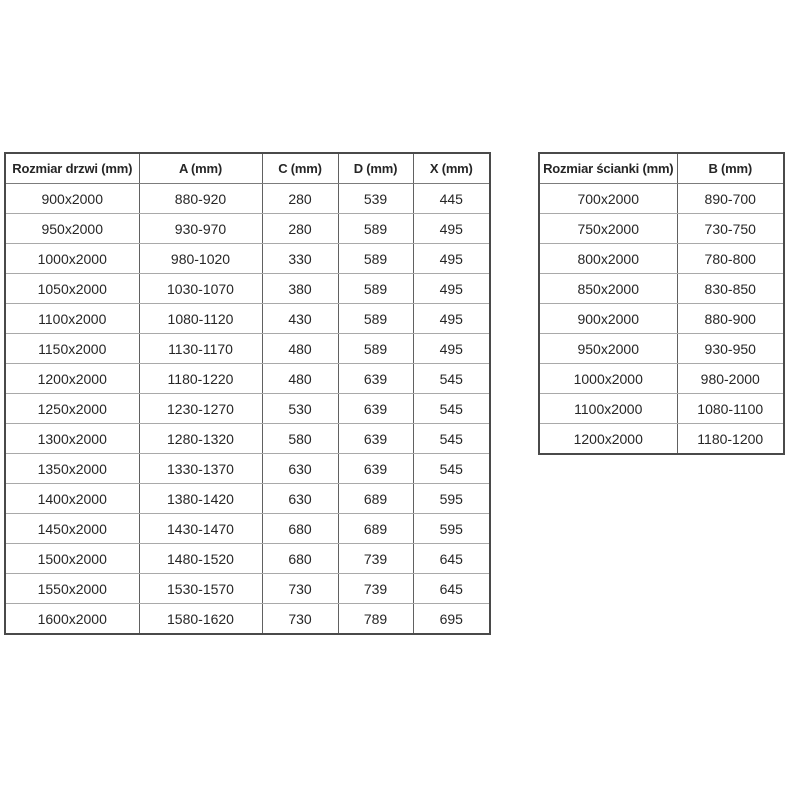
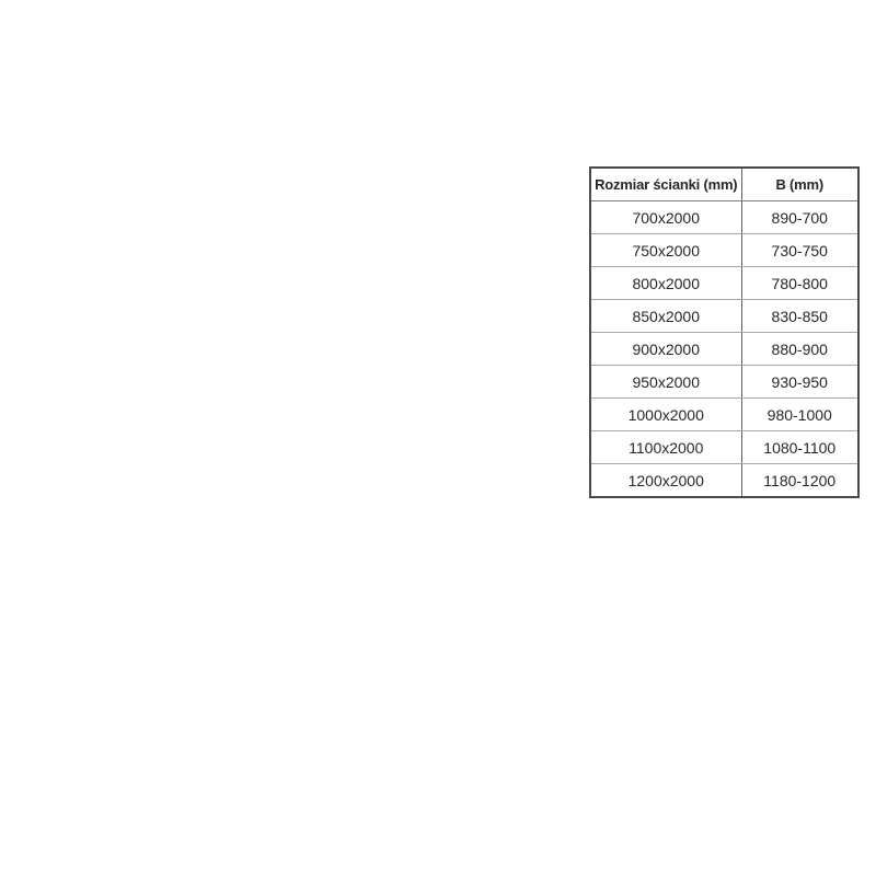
- Rozmiar drzwi (mm)	A (mm)	C (mm)	D (mm)	X (mm)
- 900x2000	880-920	280	539	445
- 950x2000	930-970	280	589	495
- 1000x2000	980-1020	330	589	495
- 1050x2000	1030-1070	380	589	495
- 1100x2000	1080-1120	430	589	495
- 1150x2000	1130-1170	480	589	495
- 1200x2000	1180-1220	480	639	545
- 1250x2000	1230-1270	530	639	545
- 1300x2000	1280-1320	580	639	545
- 1350x2000	1330-1370	630	639	545
- 1400x2000	1380-1420	630	689	595
- 1450x2000	1430-1470	680	689	595
- 1500x2000	1480-1520	680	739	645
- 1550x2000	1530-1570	730	739	645
- 1600x2000	1580-1620	730	789	695
  Rozmiar ścianki (mm)	B (mm)
  700x2000	890-700
  750x2000	730-750
  800x2000	780-800
  850x2000	830-850
  900x2000	880-900
  950x2000	930-950
- 1000x2000	980-2000
+ 1000x2000	980-1000
  1100x2000	1080-1100
  1200x2000	1180-1200
